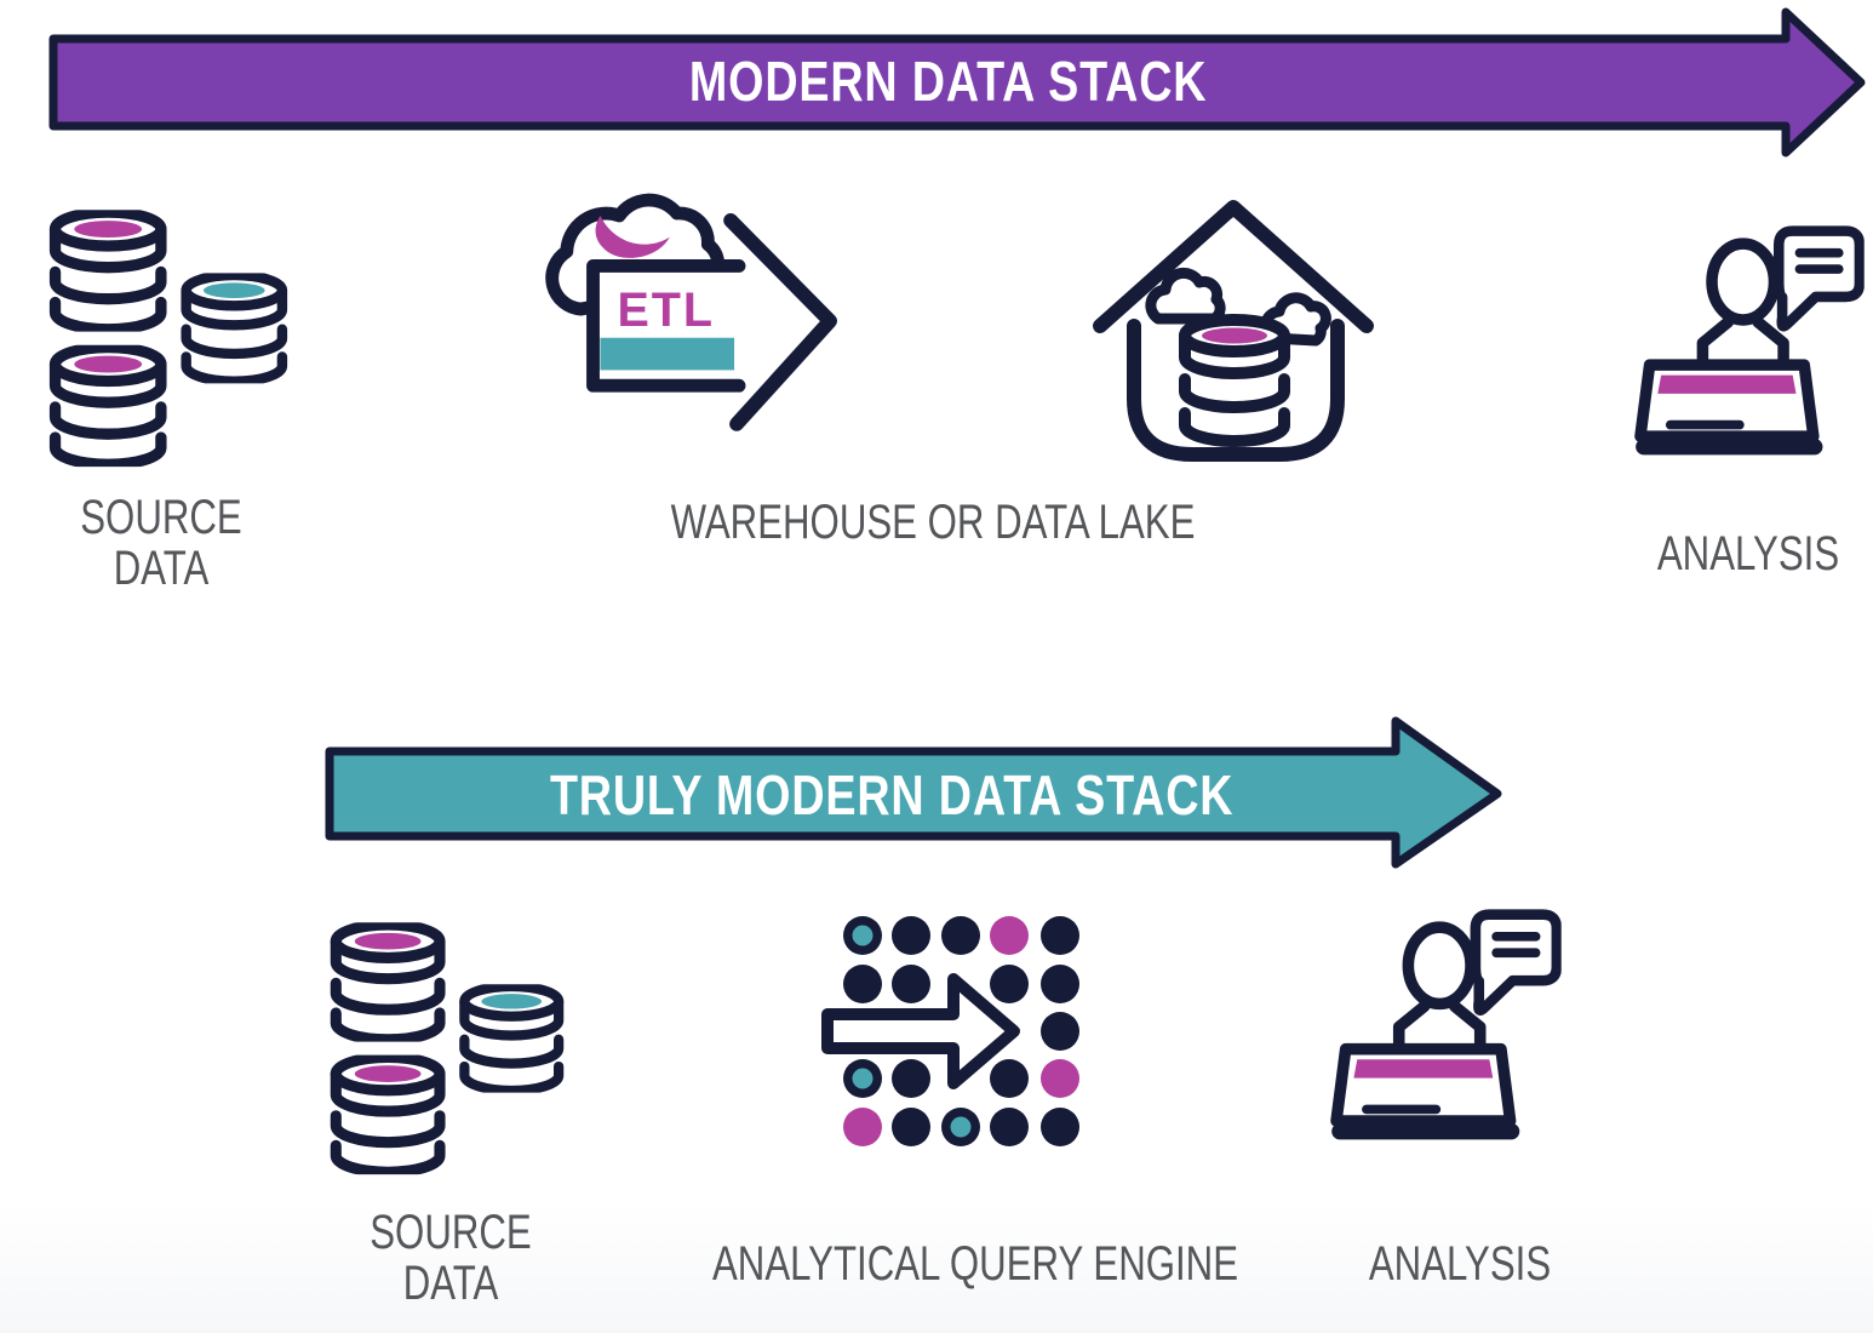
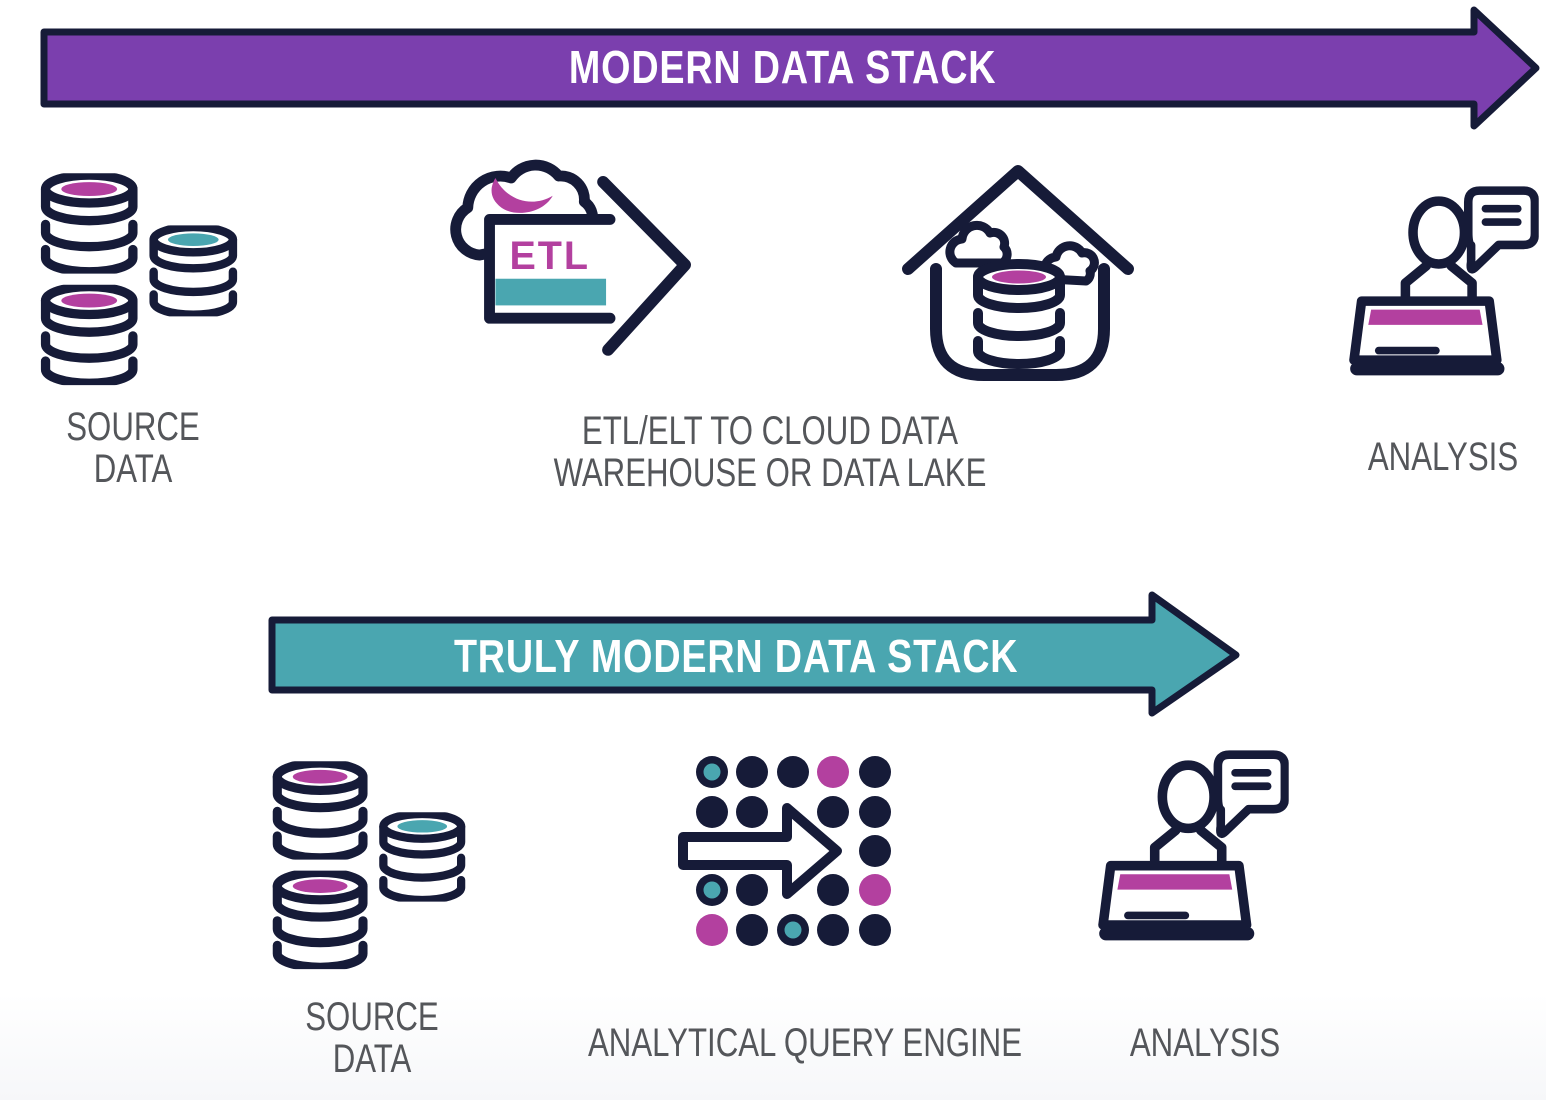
  MODERN DATA STACK
  SOURCE
  DATA
  ETL
+ ETL/ELT TO CLOUD DATA
  WAREHOUSE OR DATA LAKE
  ANALYSIS
  TRULY MODERN DATA STACK
  SOURCE
  DATA
  ANALYTICAL QUERY ENGINE
  ANALYSIS
